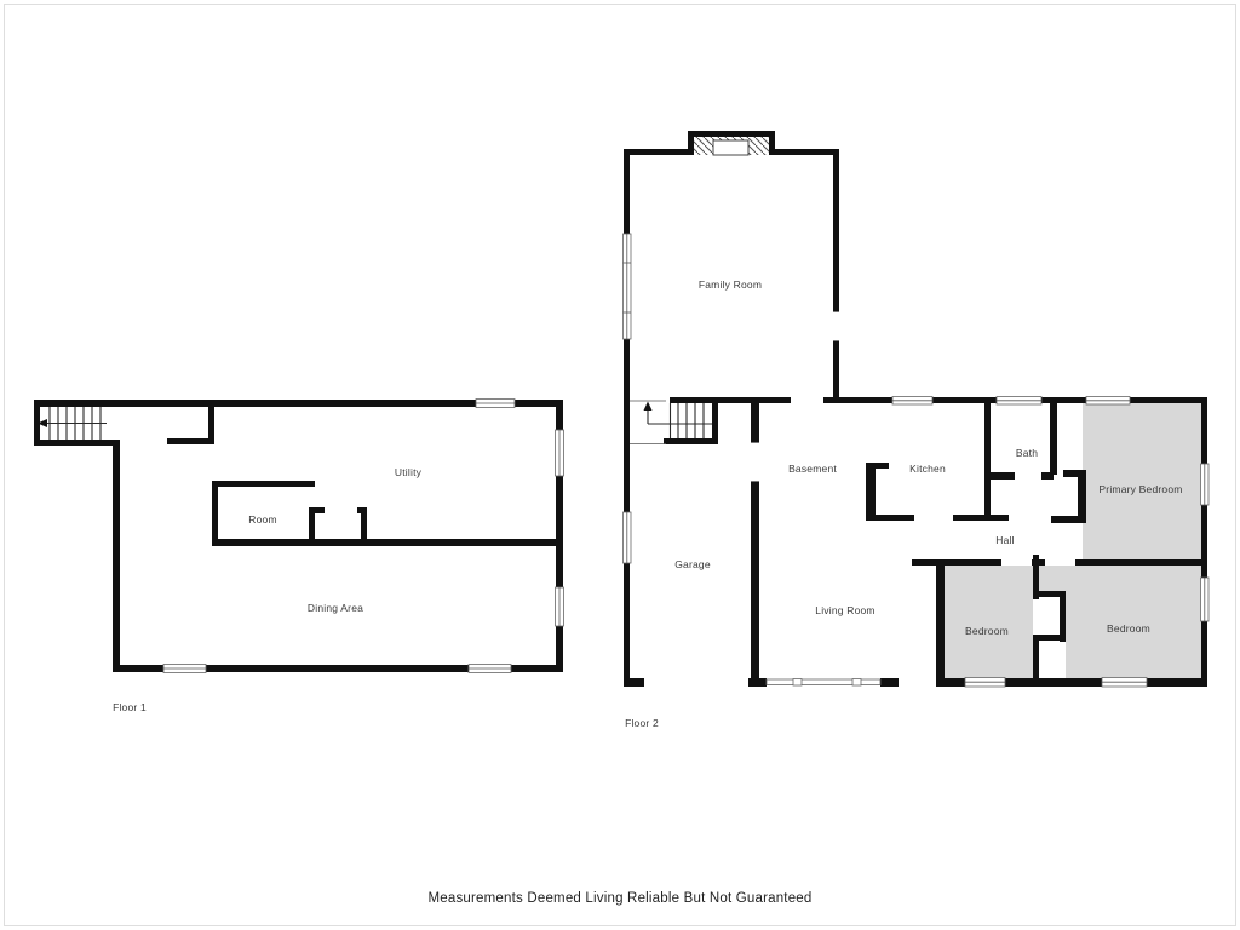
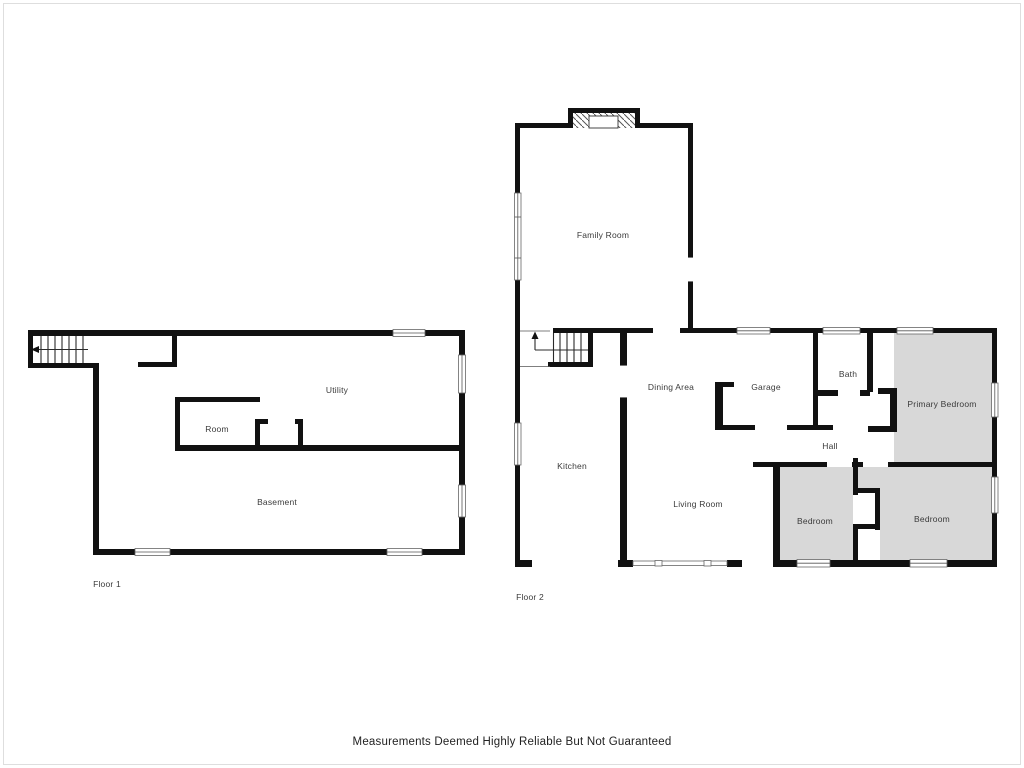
  Utility
  Room
- Dining Area
+ Basement
  Floor 1
  Family Room
- Basement
+ Dining Area
- Kitchen
+ Garage
  Bath
- Garage
+ Kitchen
  Hall
  Living Room
  Bedroom
  Bedroom
  Primary Bedroom
  Floor 2
- Measurements Deemed Living Reliable But Not Guaranteed
+ Measurements Deemed Highly Reliable But Not Guaranteed
